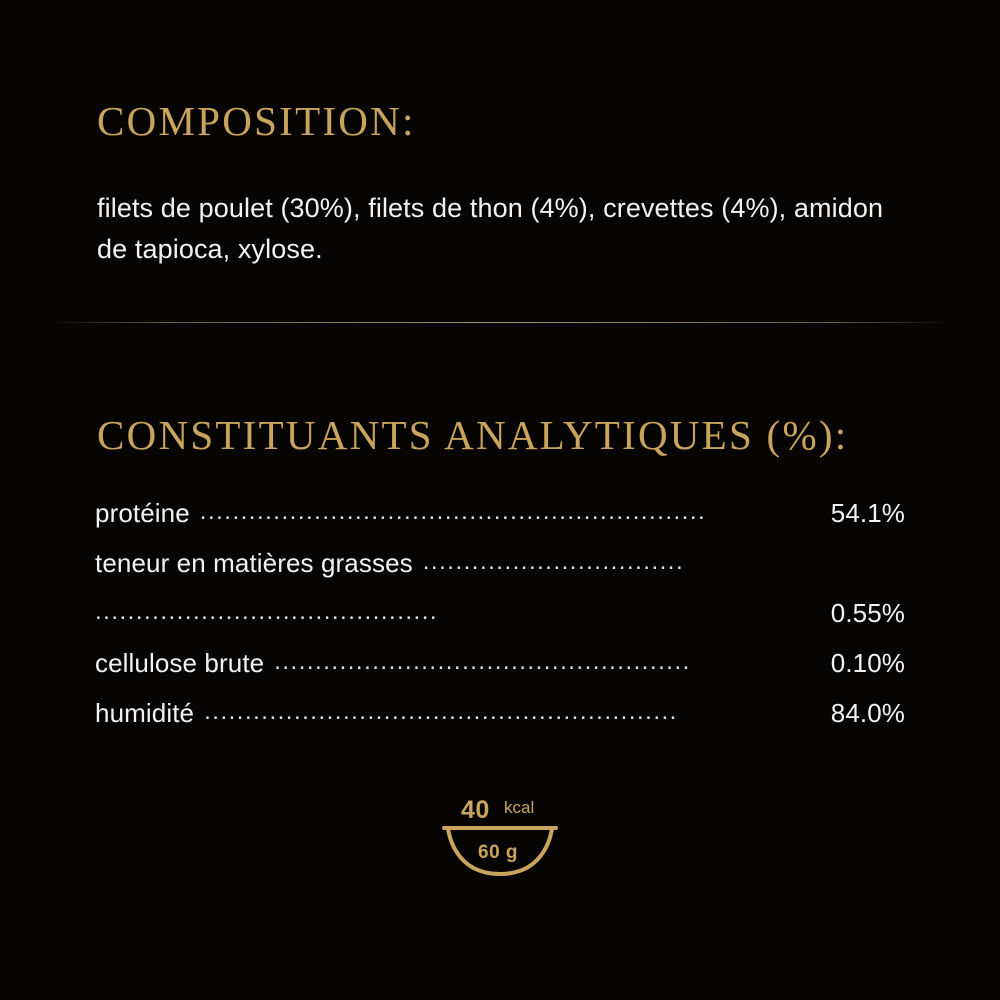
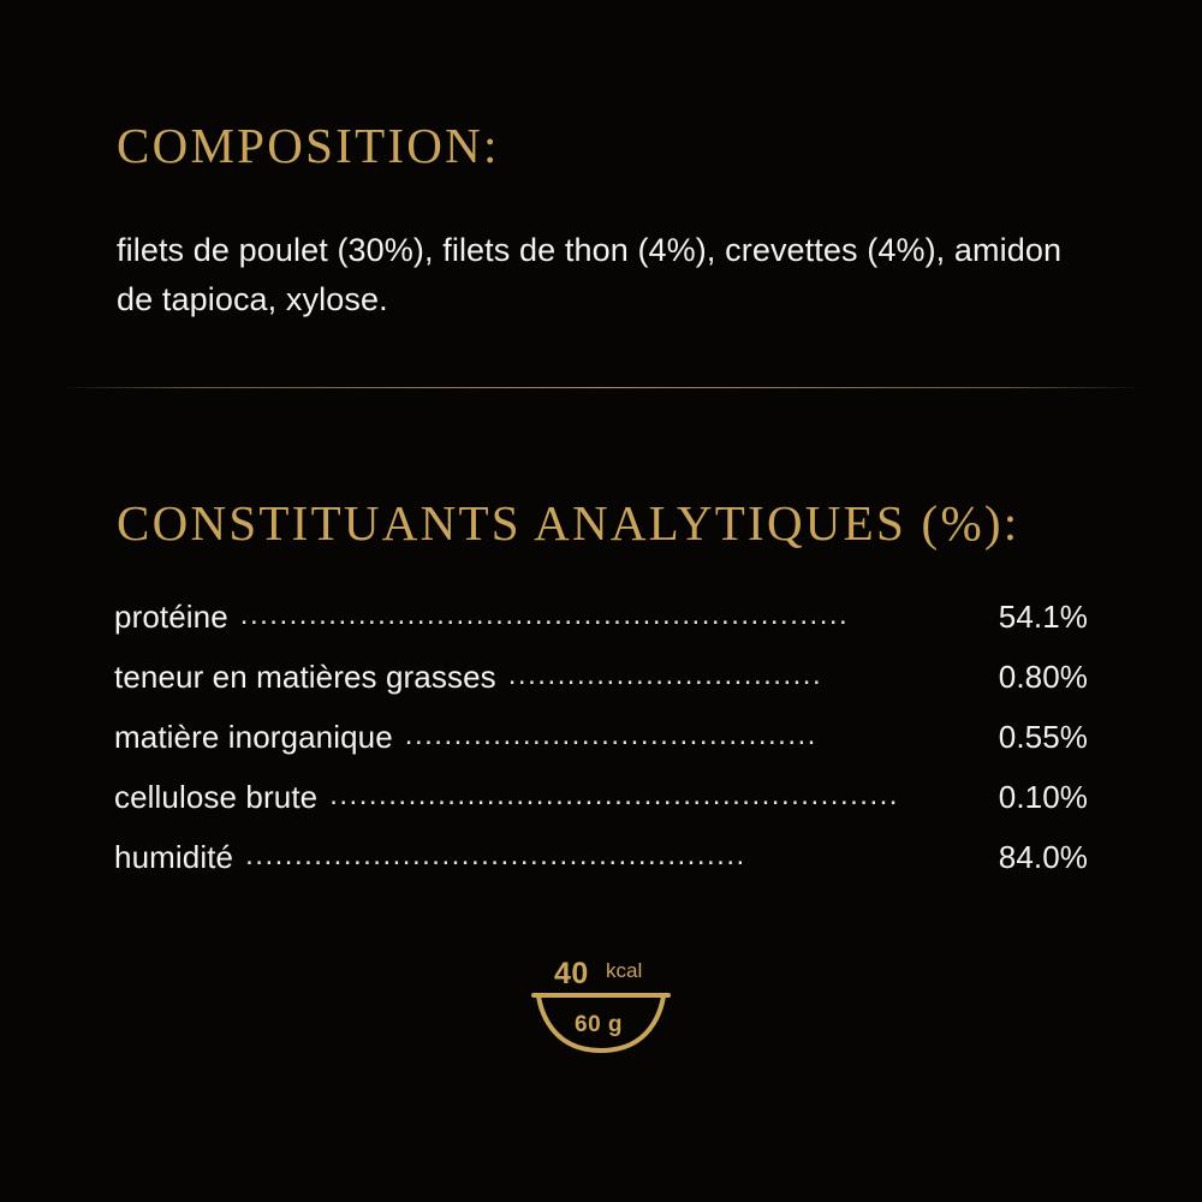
  COMPOSITION:
  filets de poulet (30%), filets de thon (4%), crevettes (4%), amidon de tapioca, xylose.
  CONSTITUANTS ANALYTIQUES (%):
  protéine
  ..............................................................
  54.1%
  teneur en matières grasses
  ................................
+ 0.80%
+ matière inorganique
  ..........................................
  0.55%
  cellulose brute
- ...................................................
+ ..........................................................
  0.10%
  humidité
- ..........................................................
+ ...................................................
  84.0%
  40
  kcal
  60 g
